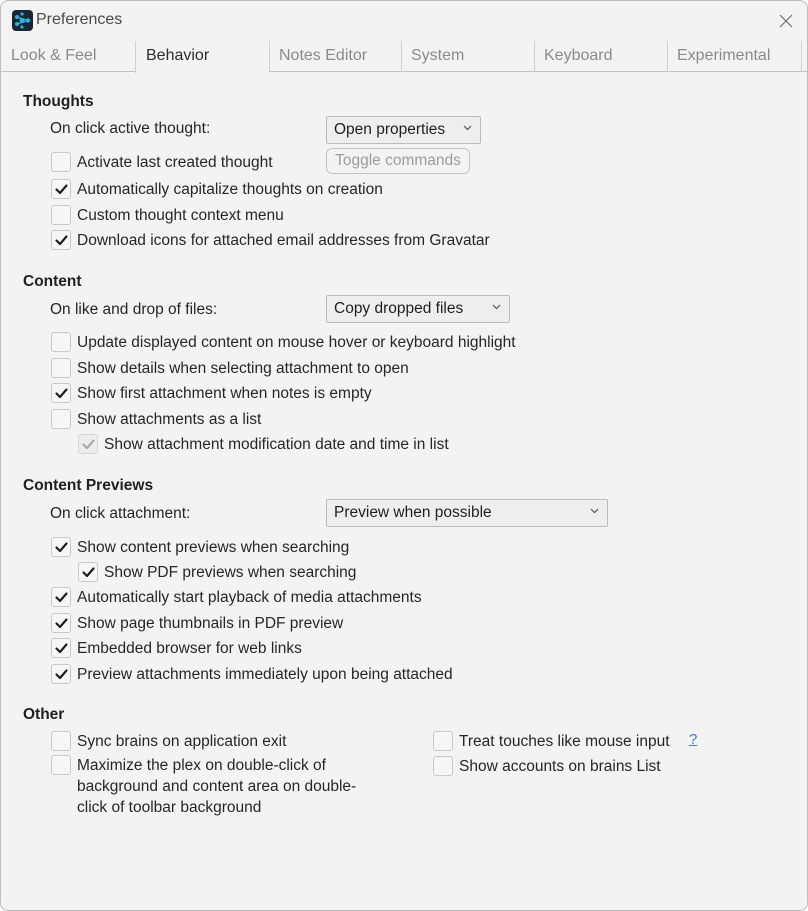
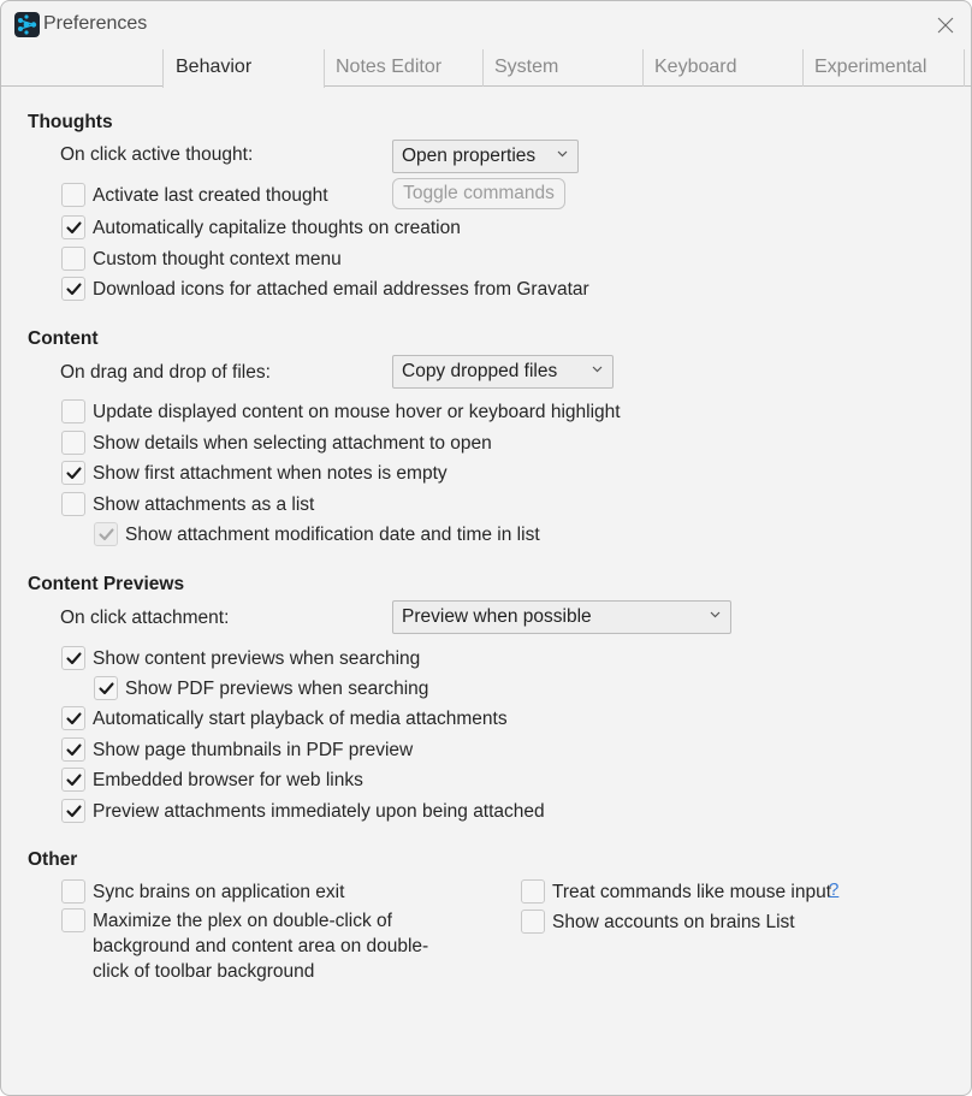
  Preferences
- Look & Feel
  Behavior
  Notes Editor
  System
  Keyboard
  Experimental
  Thoughts
  On click active thought:
  Open properties
  Toggle commands
  Activate last created thought
  Automatically capitalize thoughts on creation
  Custom thought context menu
  Download icons for attached email addresses from Gravatar
  Content
- On like and drop of files:
+ On drag and drop of files:
  Copy dropped files
  Update displayed content on mouse hover or keyboard highlight
  Show details when selecting attachment to open
  Show first attachment when notes is empty
  Show attachments as a list
  Show attachment modification date and time in list
  Content Previews
  On click attachment:
  Preview when possible
  Show content previews when searching
  Show PDF previews when searching
  Automatically start playback of media attachments
  Show page thumbnails in PDF preview
  Embedded browser for web links
  Preview attachments immediately upon being attached
  Other
  Sync brains on application exit
  Maximize the plex on double-click of background and content area on double-click of toolbar background
- Treat touches like mouse input
+ Treat commands like mouse input
  Show accounts on brains List
  ?
